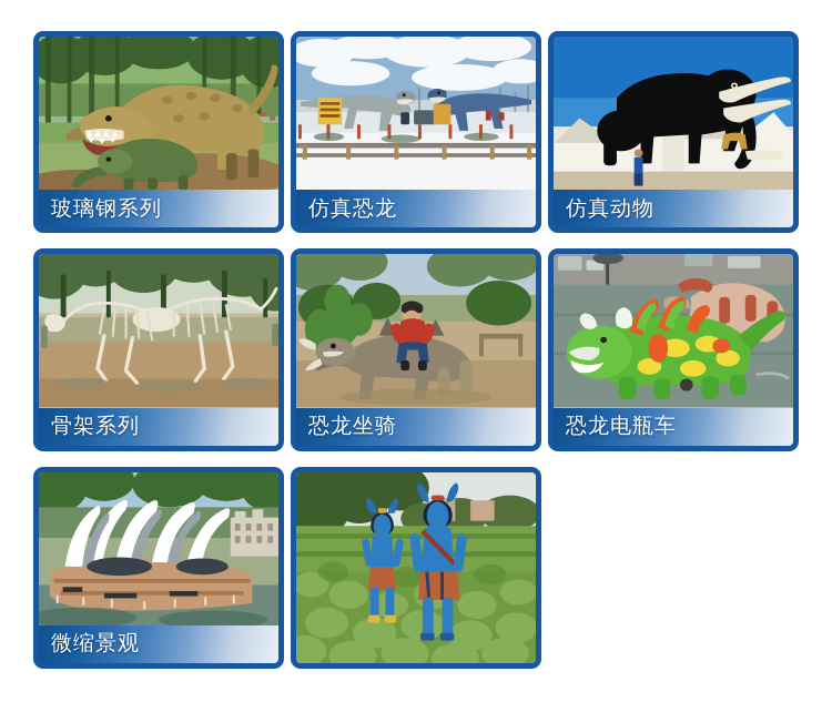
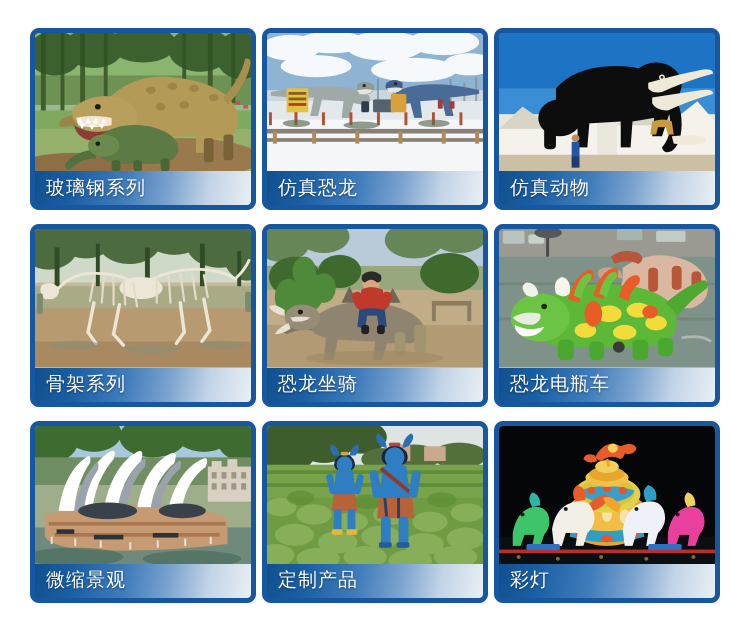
  玻璃钢系列
  仿真恐龙
  仿真动物
  骨架系列
  恐龙坐骑
  恐龙电瓶车
  微缩景观
+ 定制产品
+ 彩灯
